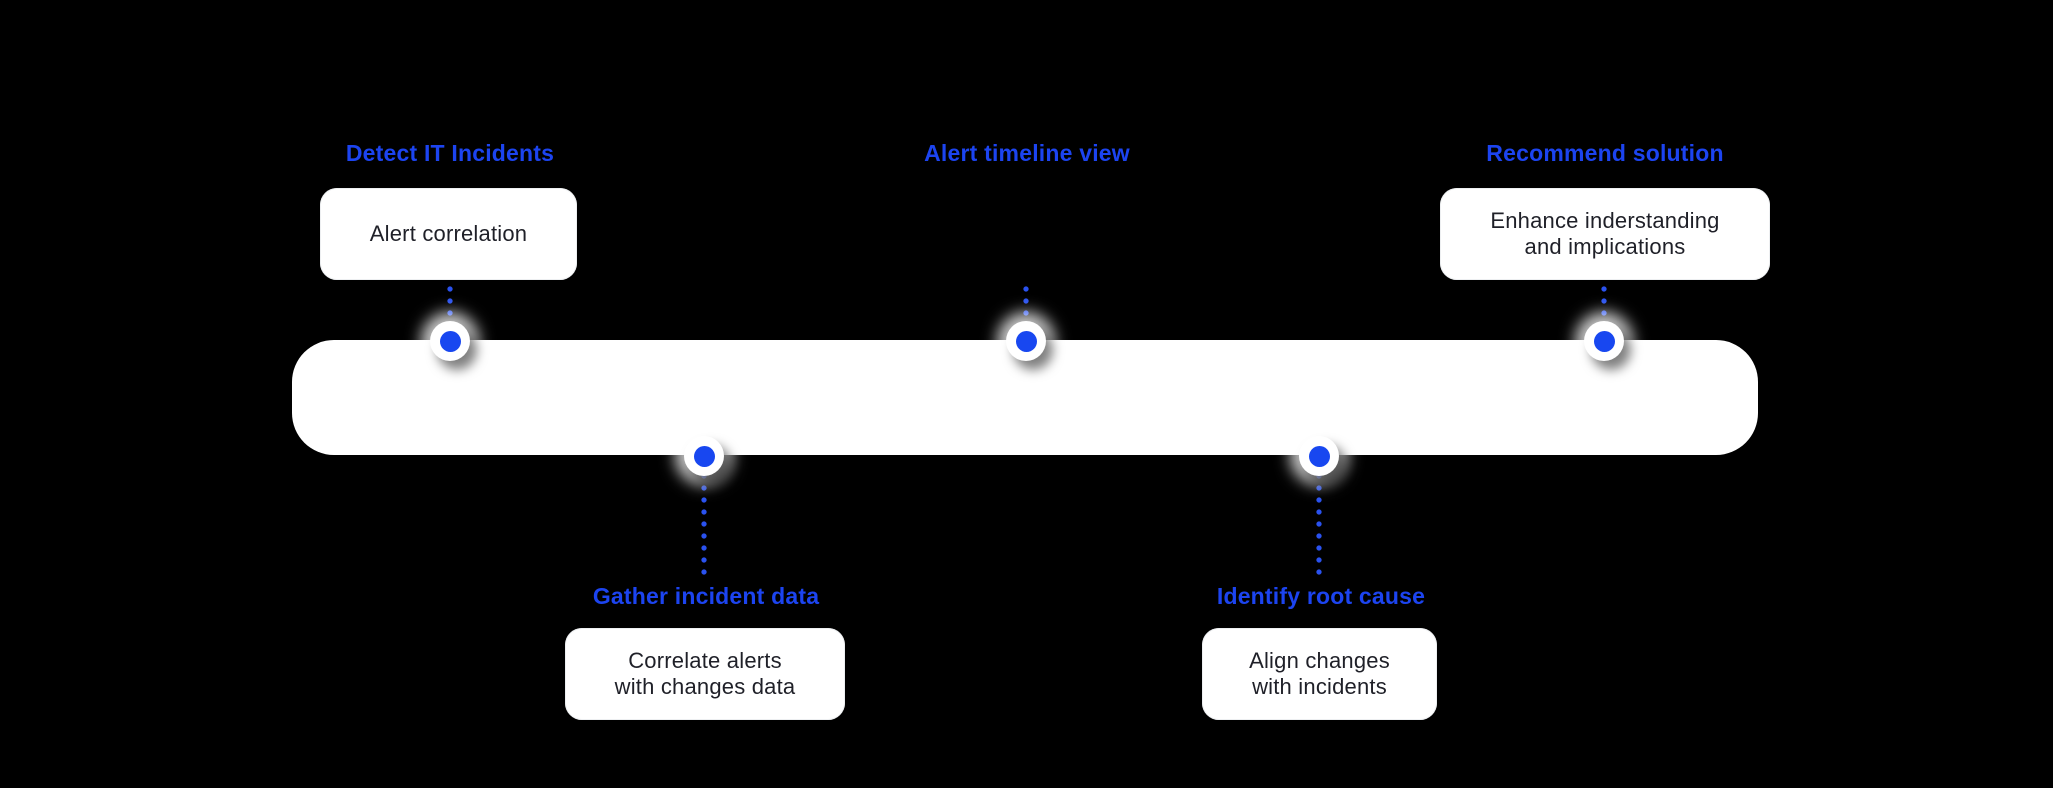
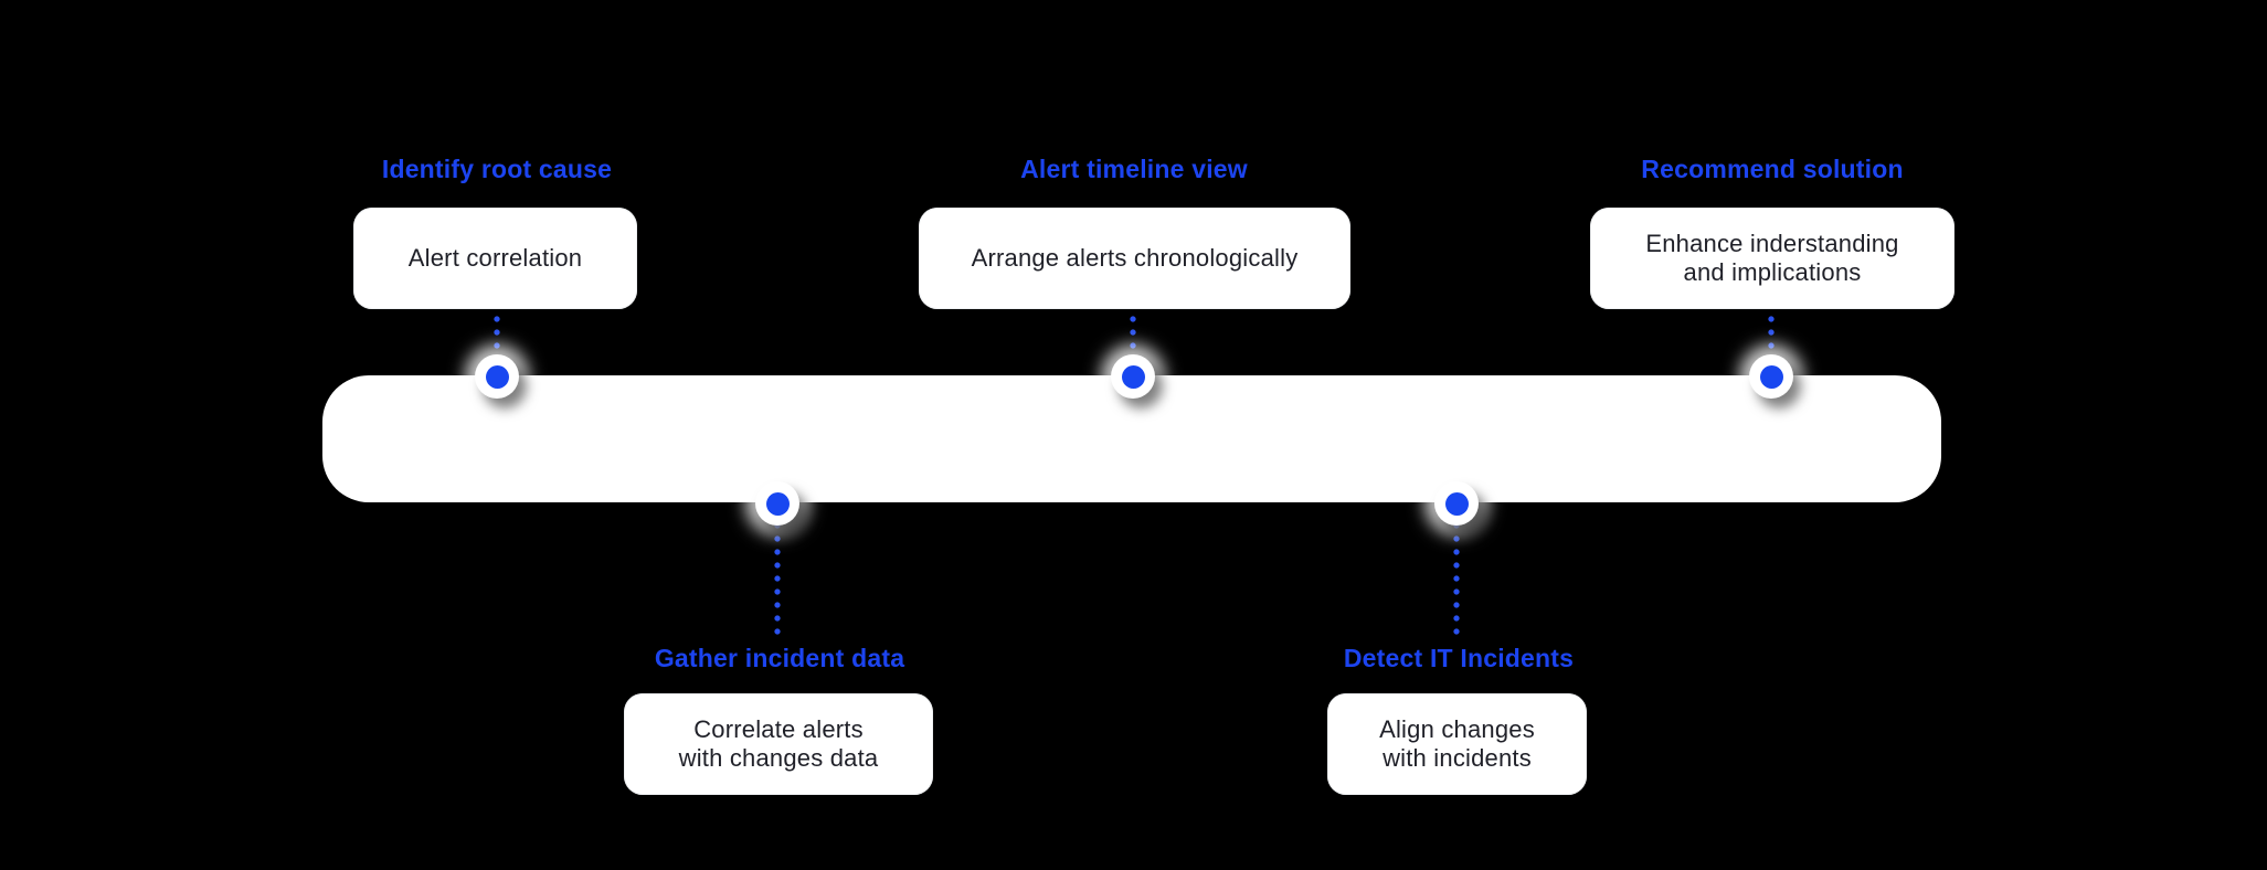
- Detect IT Incidents
+ Identify root cause
  Alert correlation
  Gather incident data
  Correlate alerts
  with changes data
  Alert timeline view
+ Arrange alerts chronologically
- Identify root cause
+ Detect IT Incidents
  Align changes
  with incidents
  Recommend solution
  Enhance inderstanding
  and implications
